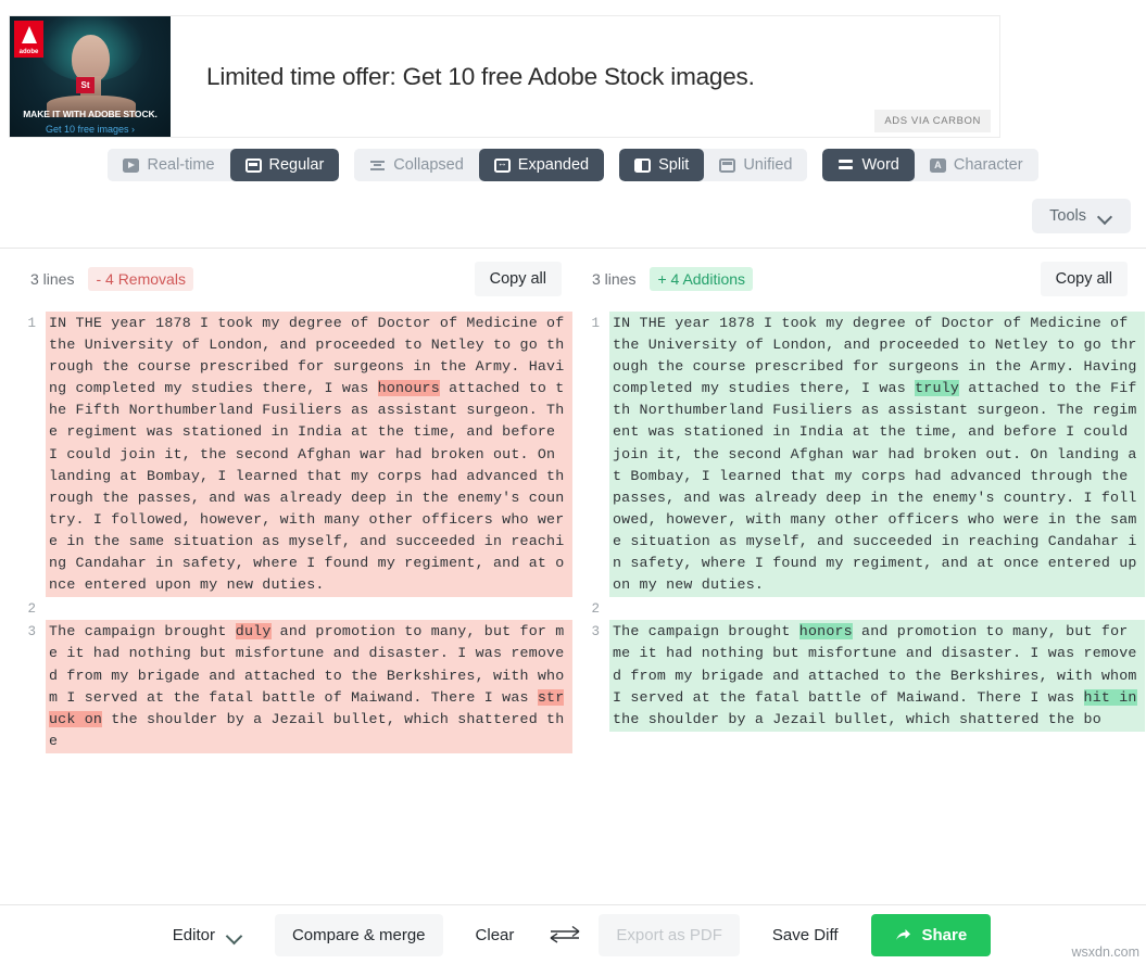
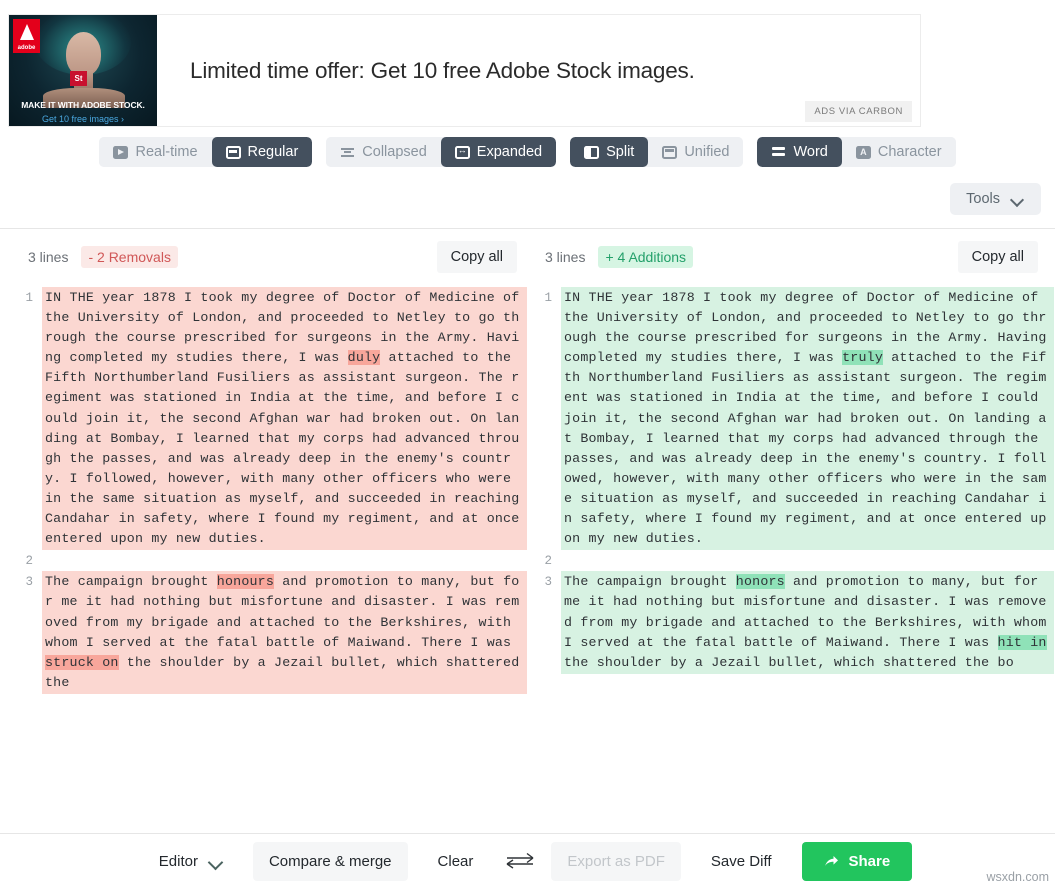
  St
  MAKE IT WITH ADOBE STOCK.
  Get 10 free images ›
  Limited time offer: Get 10 free Adobe Stock images.
  ADS VIA CARBON
  Real-time
  Regular
  Collapsed
  Expanded
  Split
  Unified
  Word
  Character
  Tools
  3 lines
- - 4 Removals
+ - 2 Removals
  Copy all
  3 lines
  + 4 Additions
  Copy all
  1
- IN THE year 1878 I took my degree of Doctor of Medicine of the University of London, and proceeded to Netley to go through the course prescribed for surgeons in the Army. Having completed my studies there, I was honours attached to the Fifth Northumberland Fusiliers as assistant surgeon. The regiment was stationed in India at the time, and before I could join it, the second Afghan war had broken out. On landing at Bombay, I learned that my corps had advanced through the passes, and was already deep in the enemy's country. I followed, however, with many other officers who were in the same situation as myself, and succeeded in reaching Candahar in safety, where I found my regiment, and at once entered upon my new duties.
+ IN THE year 1878 I took my degree of Doctor of Medicine of the University of London, and proceeded to Netley to go through the course prescribed for surgeons in the Army. Having completed my studies there, I was duly attached to the Fifth Northumberland Fusiliers as assistant surgeon. The regiment was stationed in India at the time, and before I could join it, the second Afghan war had broken out. On landing at Bombay, I learned that my corps had advanced through the passes, and was already deep in the enemy's country. I followed, however, with many other officers who were in the same situation as myself, and succeeded in reaching Candahar in safety, where I found my regiment, and at once entered upon my new duties.
  2
  3
- The campaign brought duly and promotion to many, but for me it had nothing but misfortune and disaster. I was removed from my brigade and attached to the Berkshires, with whom I served at the fatal battle of Maiwand. There I was struck on the shoulder by a Jezail bullet, which shattered the
+ The campaign brought honours and promotion to many, but for me it had nothing but misfortune and disaster. I was removed from my brigade and attached to the Berkshires, with whom I served at the fatal battle of Maiwand. There I was struck on the shoulder by a Jezail bullet, which shattered the
  1
  IN THE year 1878 I took my degree of Doctor of Medicine of the University of London, and proceeded to Netley to go through the course prescribed for surgeons in the Army. Having completed my studies there, I was truly attached to the Fifth Northumberland Fusiliers as assistant surgeon. The regiment was stationed in India at the time, and before I could join it, the second Afghan war had broken out. On landing at Bombay, I learned that my corps had advanced through the passes, and was already deep in the enemy's country. I followed, however, with many other officers who were in the same situation as myself, and succeeded in reaching Candahar in safety, where I found my regiment, and at once entered upon my new duties.
  2
  3
  The campaign brought honors and promotion to many, but for me it had nothing but misfortune and disaster. I was removed from my brigade and attached to the Berkshires, with whom I served at the fatal battle of Maiwand. There I was hit in the shoulder by a Jezail bullet, which shattered the bo
  Editor
  Compare & merge
  Clear
  Export as PDF
  Save Diff
  Share
  wsxdn.com
